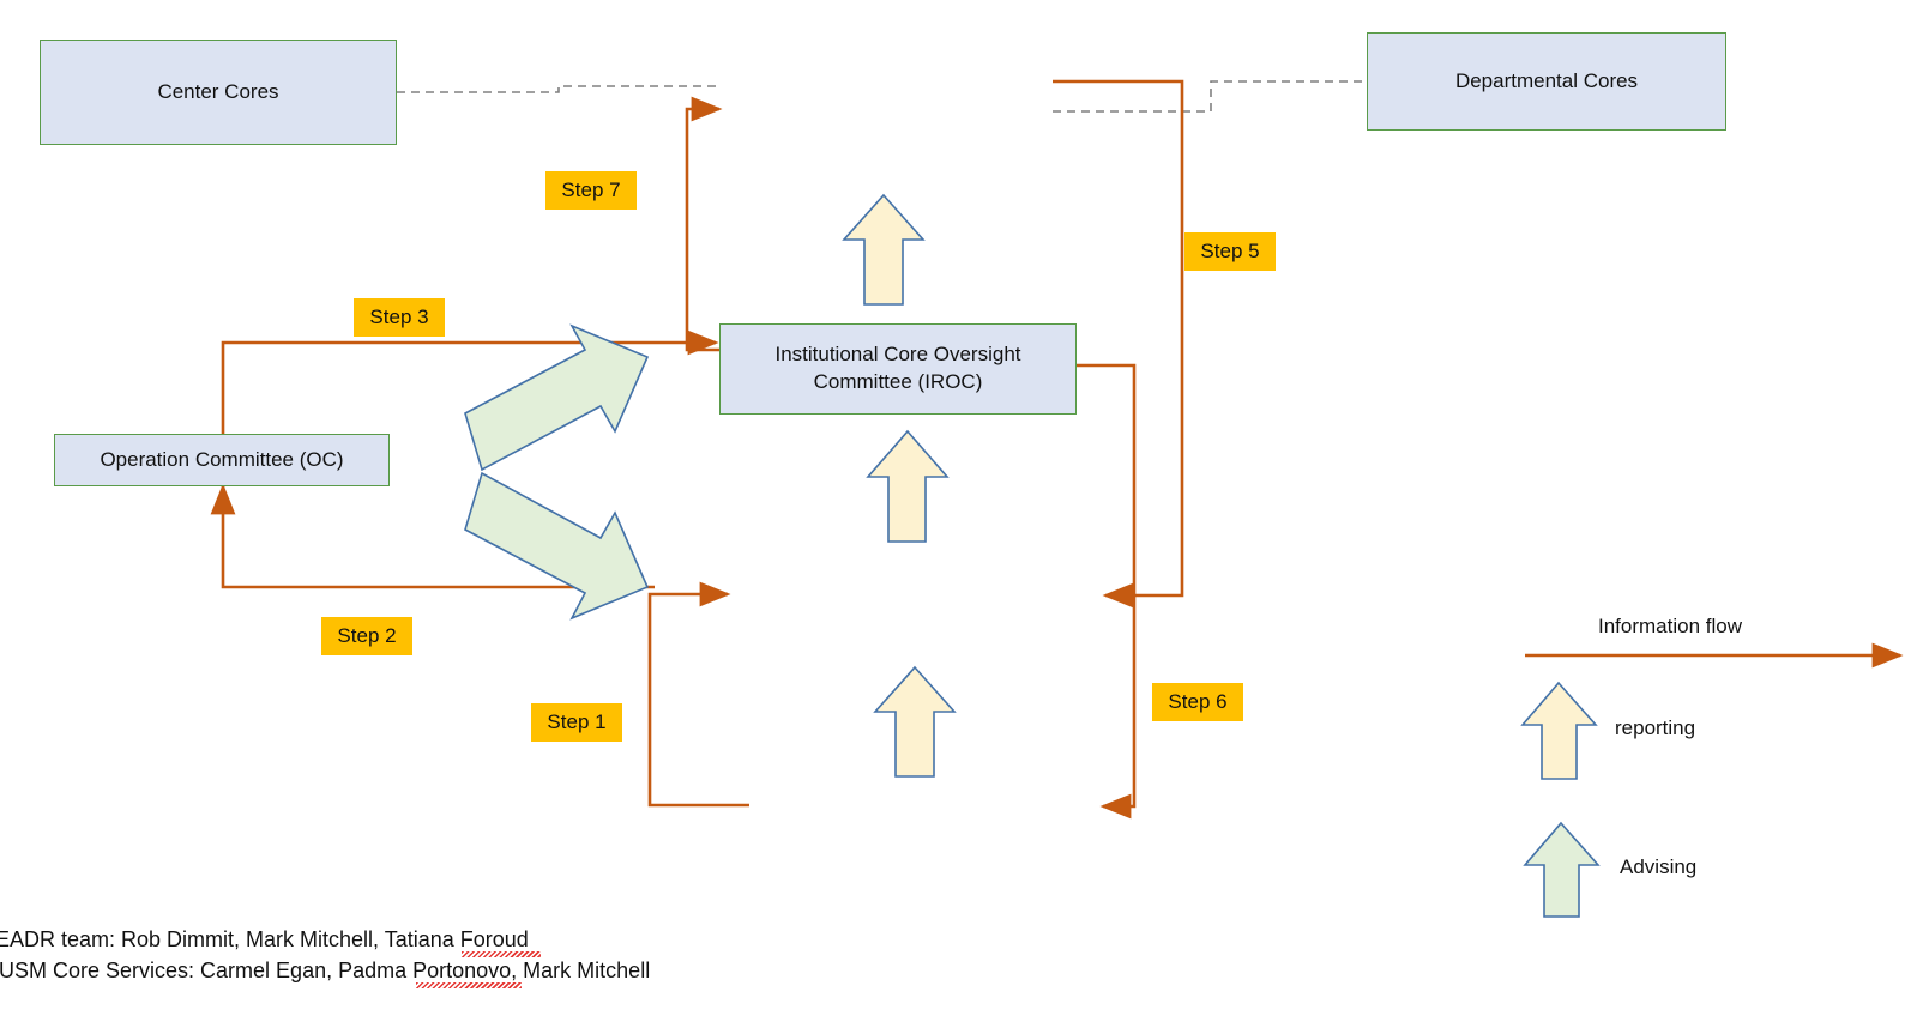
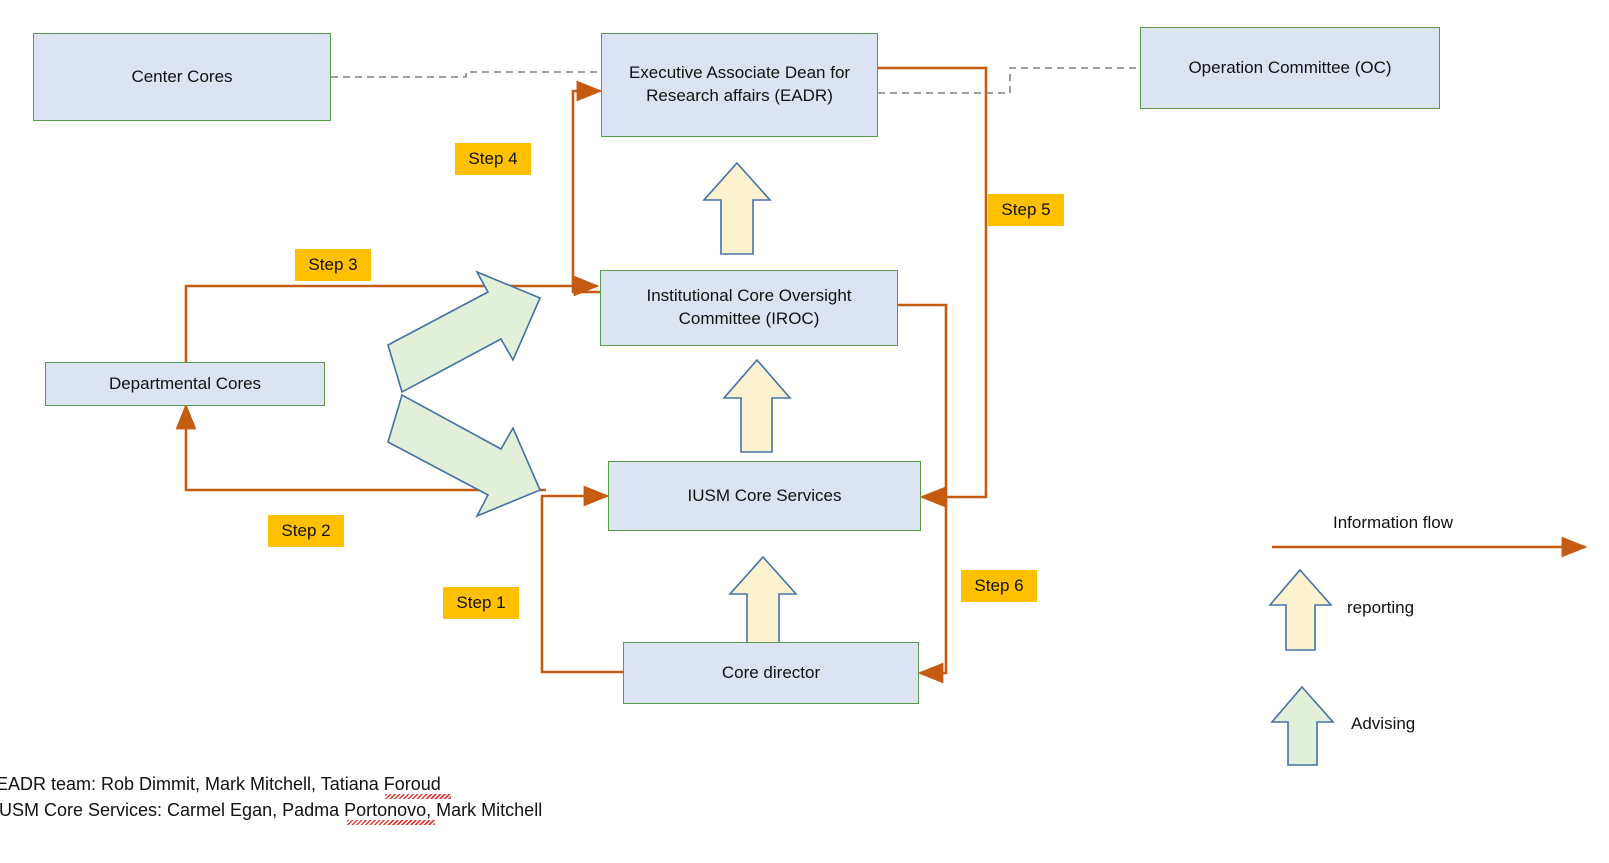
  Center Cores
+ Executive Associate Dean for
+ Research affairs (EADR)
- Departmental Cores
+ Operation Committee (OC)
  Institutional Core Oversight
  Committee (IROC)
- Operation Committee (OC)
+ Departmental Cores
+ IUSM Core Services
+ Core director
  Step 1
  Step 2
  Step 3
- Step 7
+ Step 4
  Step 5
  Step 6
  Information flow
  reporting
  Advising
  EADR team: Rob Dimmit, Mark Mitchell, Tatiana Foroud
  USM Core Services: Carmel Egan, Padma Portonovo, Mark Mitchell
